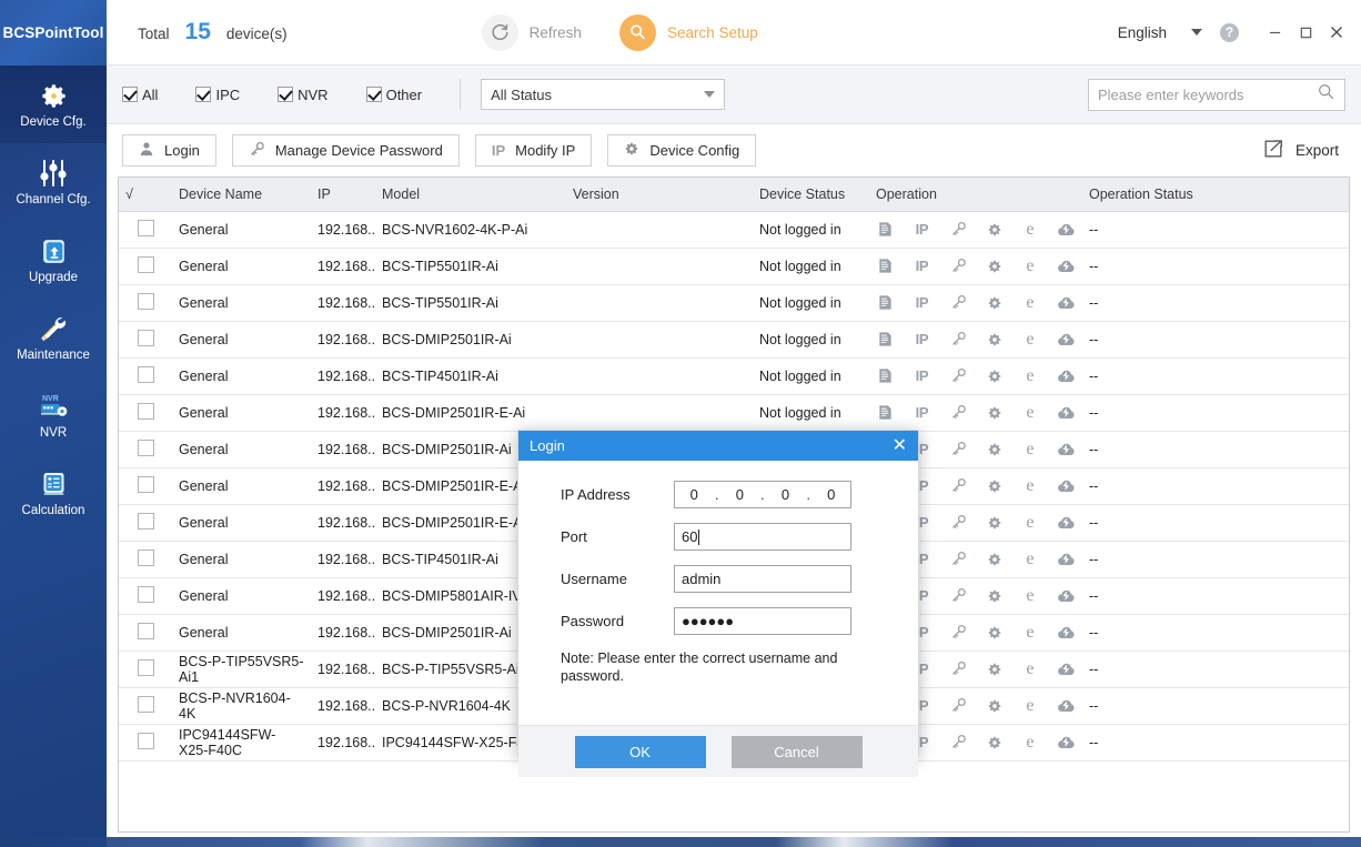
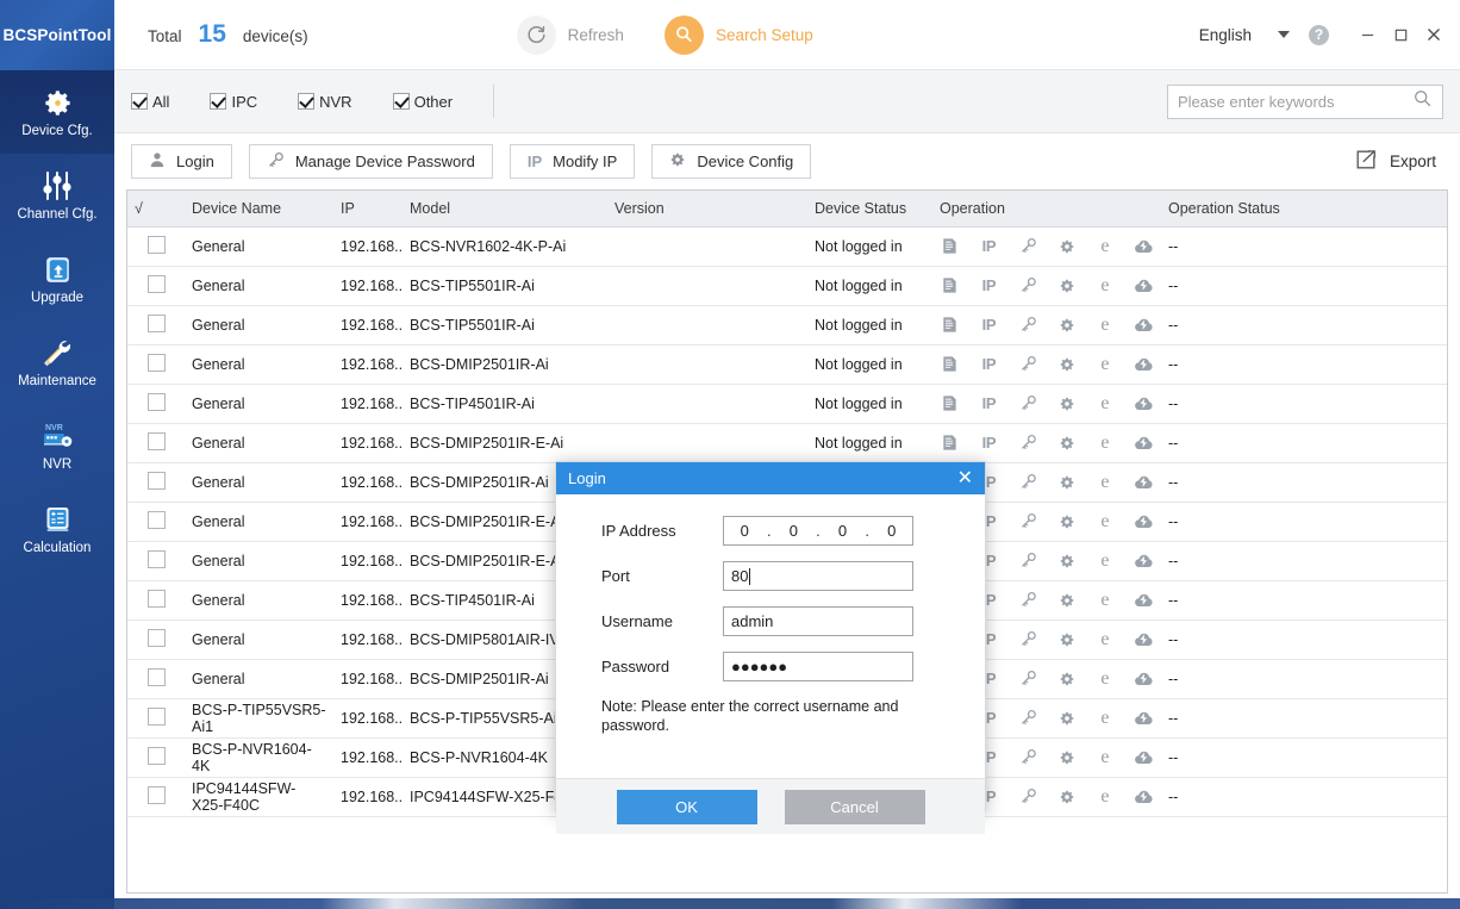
  BCSPointTool
  Total
  15
  device(s)
  Refresh
  Search Setup
  English
  ?
  Device Cfg.
  Channel Cfg.
  Upgrade
  Maintenance
  NVR
  Calculation
  All
  IPC
  NVR
  Other
- All Status
  Please enter keywords
  Login
  Manage Device Password
  IP
  Modify IP
  Device Config
  Export
  √	Device Name	IP	Model	Version	Device Status	Operation	Operation Status
  	General	192.168..	BCS-NVR1602-4K-P-Ai		Not logged in	IP e	--
  	General	192.168..	BCS-TIP5501IR-Ai		Not logged in	IP e	--
  	General	192.168..	BCS-TIP5501IR-Ai		Not logged in	IP e	--
  	General	192.168..	BCS-DMIP2501IR-Ai		Not logged in	IP e	--
  	General	192.168..	BCS-TIP4501IR-Ai		Not logged in	IP e	--
  	General	192.168..	BCS-DMIP2501IR-E-Ai		Not logged in	IP e	--
  	General	192.168..	BCS-DMIP2501IR-Ai			P e	--
  	General	192.168..	BCS-DMIP2501IR-E-			P e	--
  	General	192.168..	BCS-DMIP2501IR-E-			P e	--
  	General	192.168..	BCS-TIP4501IR-Ai			P e	--
  	General	192.168..	BCS-DMIP5801AIR-I			P e	--
  	General	192.168..	BCS-DMIP2501IR-Ai			P e	--
  	BCS-P-TIP55VSR5-Ai1	192.168..	BCS-P-TIP55VSR5-A			P e	--
  	BCS-P-NVR1604-4K	192.168..	BCS-P-NVR1604-4K			P e	--
  	IPC94144SFW-X25-F40C	192.168..	IPC94144SFW-X25-F			P e	--
  Login
  ✕
  IP Address
  0
  .
  0
  .
  0
  .
  0
  Port
- 60
+ 80
  Username
  admin
  Password
  ●●●●●●
  Note: Please enter the correct username and password.
  OK
  Cancel
